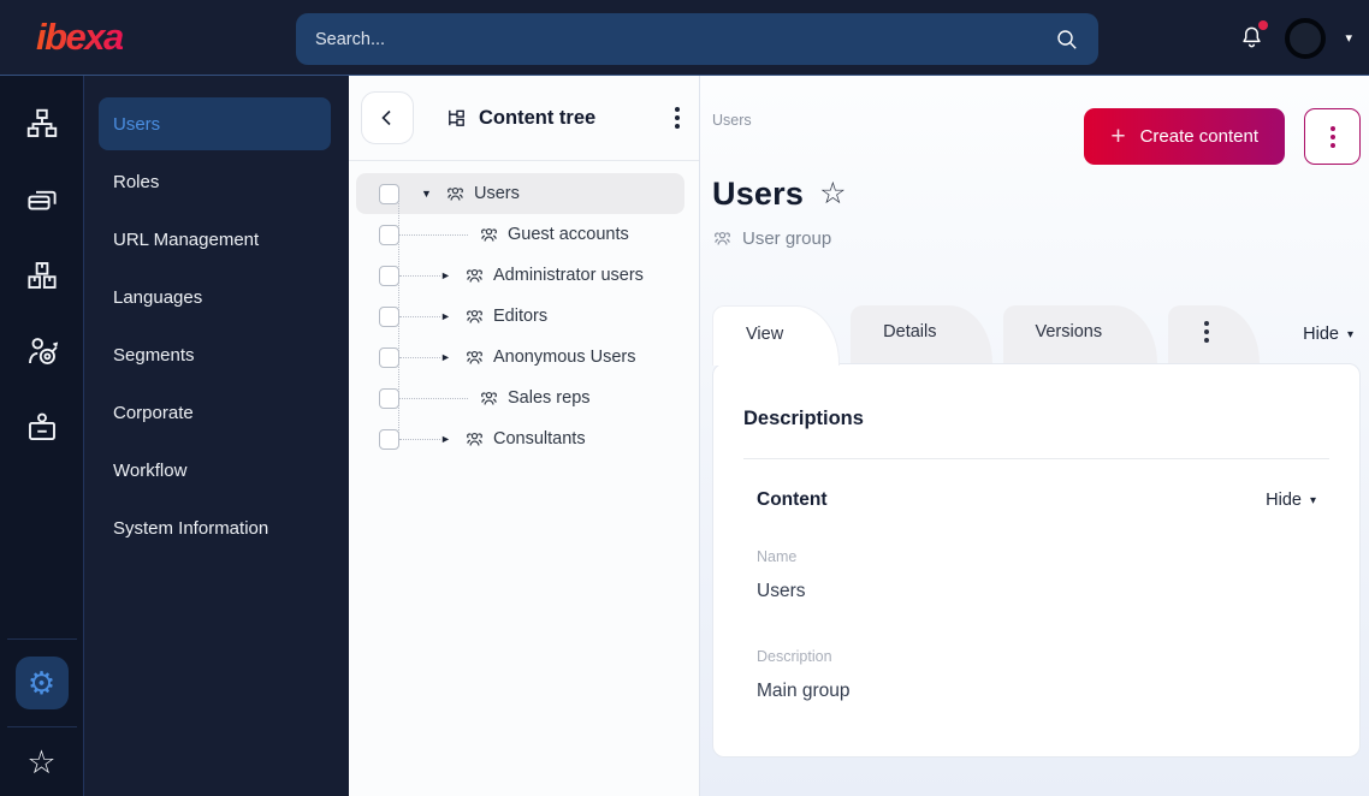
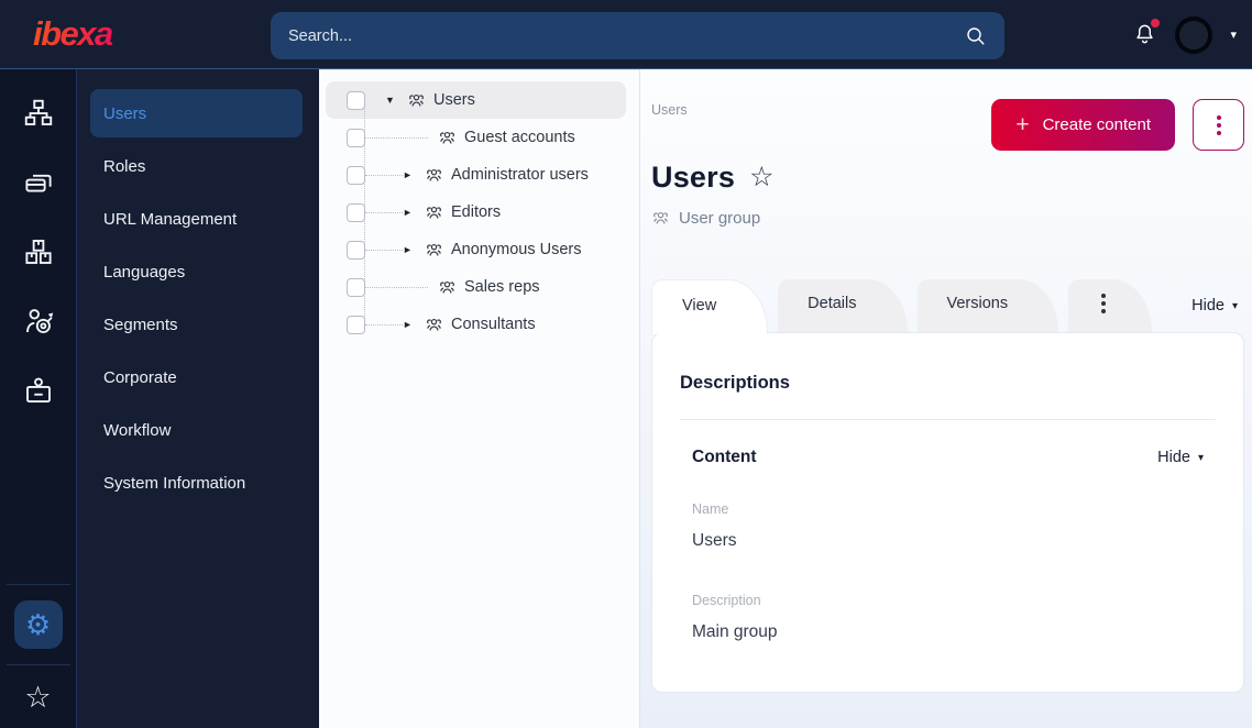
  ibexa
  Search...
  ▾
  ⚙
  ☆
  Users
  Roles
  URL Management
  Languages
  Segments
  Corporate
  Workflow
  System Information
- Content tree
  ▼
  Users
  Guest accounts
  ►
  Administrator users
  ►
  Editors
  ►
  Anonymous Users
  Sales reps
  ►
  Consultants
  Users
  +
  Create content
  Users
  ☆
  User group
  View
  Details
  Versions
  Hide
  ▾
  Descriptions
  Content
  Hide
  ▾
  Name
  Users
  Description
  Main group
